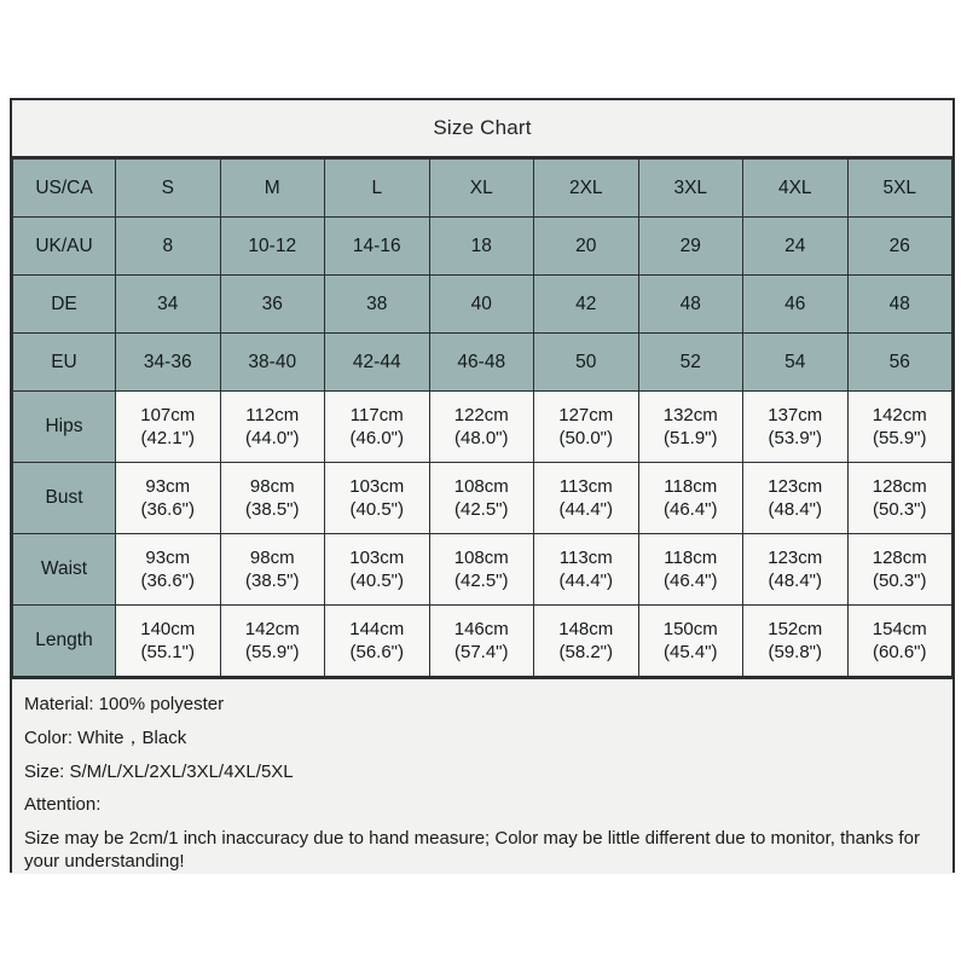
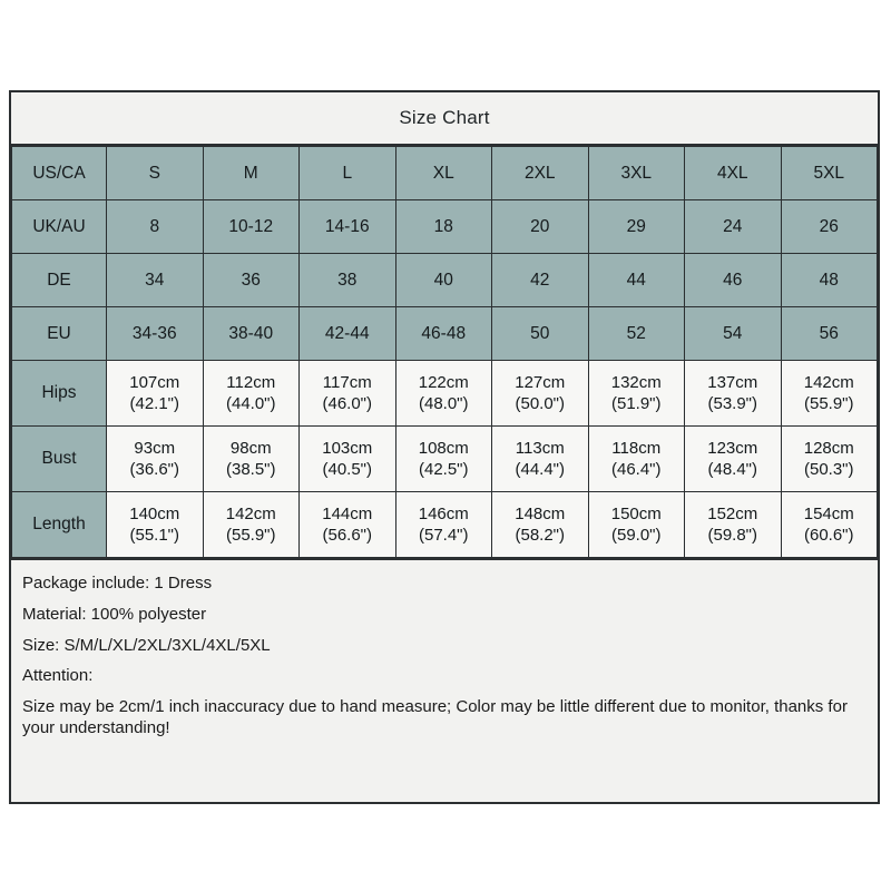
  Size Chart
  US/CA	S	M	L	XL	2XL	3XL	4XL	5XL
  UK/AU	8	10-12	14-16	18	20	29	24	26
- DE	34	36	38	40	42	48	46	48
+ DE	34	36	38	40	42	44	46	48
  EU	34-36	38-40	42-44	46-48	50	52	54	56
  Hips	107cm(42.1")	112cm(44.0")	117cm(46.0")	122cm(48.0")	127cm(50.0")	132cm(51.9")	137cm(53.9")	142cm(55.9")
  Bust	93cm(36.6")	98cm(38.5")	103cm(40.5")	108cm(42.5")	113cm(44.4")	118cm(46.4")	123cm(48.4")	128cm(50.3")
- Waist	93cm(36.6")	98cm(38.5")	103cm(40.5")	108cm(42.5")	113cm(44.4")	118cm(46.4")	123cm(48.4")	128cm(50.3")
- Length	140cm(55.1")	142cm(55.9")	144cm(56.6")	146cm(57.4")	148cm(58.2")	150cm(45.4")	152cm(59.8")	154cm(60.6")
+ Length	140cm(55.1")	142cm(55.9")	144cm(56.6")	146cm(57.4")	148cm(58.2")	150cm(59.0")	152cm(59.8")	154cm(60.6")
+ Package include: 1 Dress
  Material: 100% polyester
- Color: White，Black
  Size: S/M/L/XL/2XL/3XL/4XL/5XL
  Attention:
  Size may be 2cm/1 inch inaccuracy due to hand measure; Color may be little different due to monitor, thanks for your understanding!
